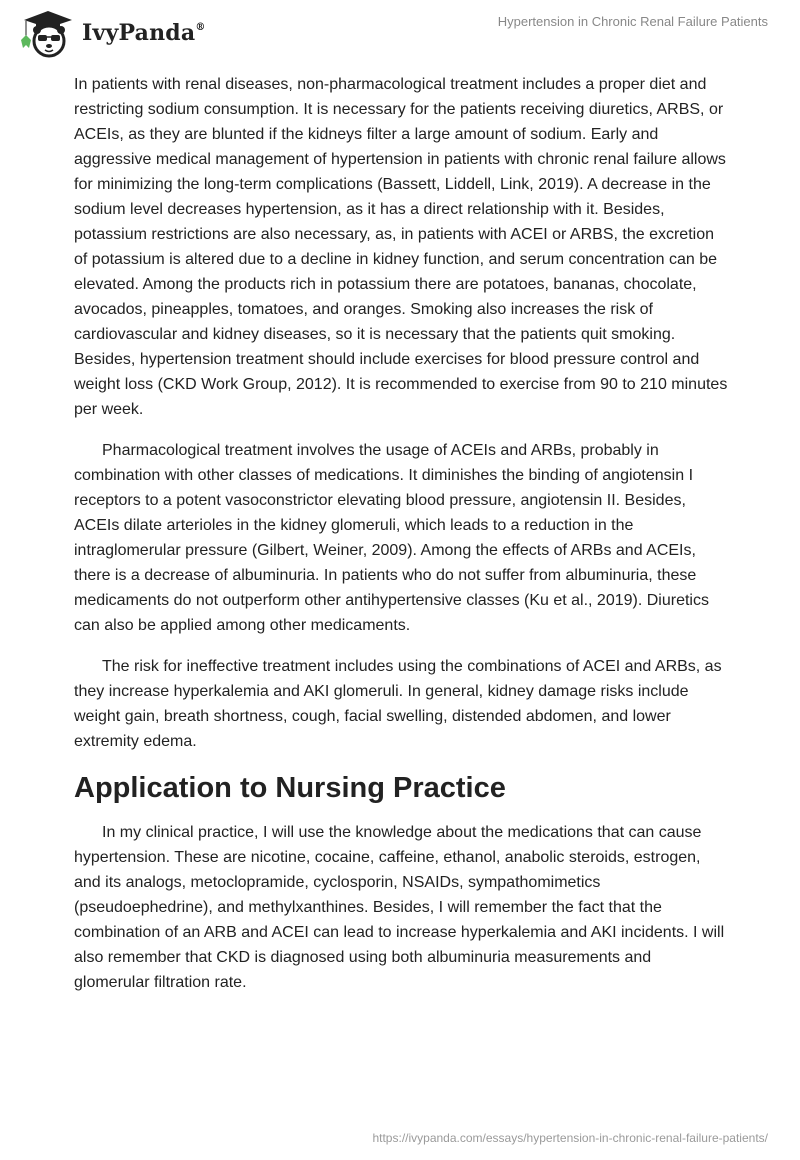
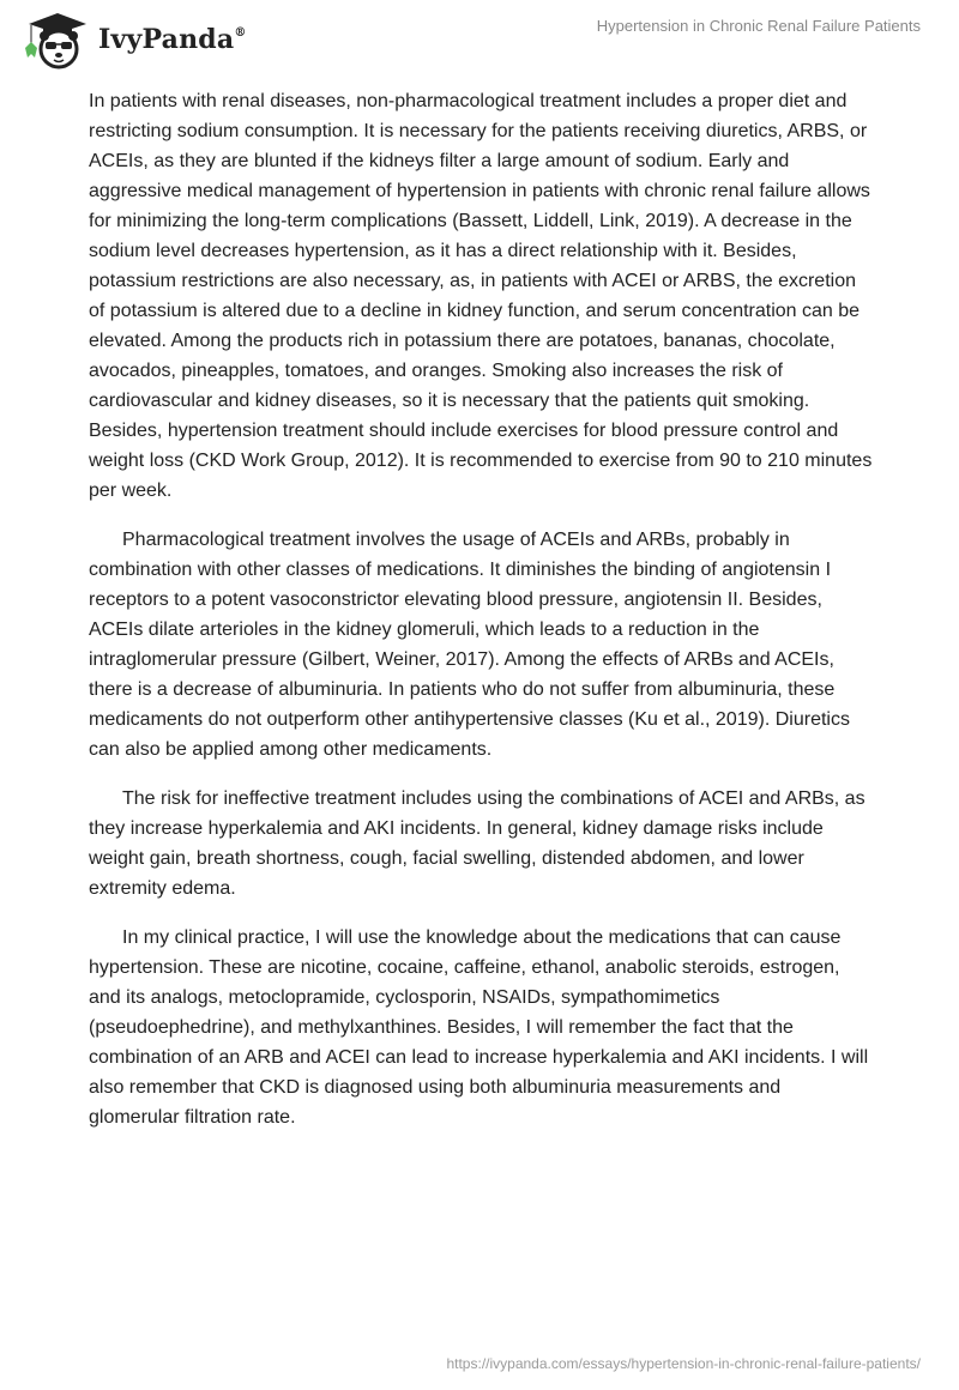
  IvyPanda®
  Hypertension in Chronic Renal Failure Patients
  In patients with renal diseases, non-pharmacological treatment includes a proper diet and restricting sodium consumption. It is necessary for the patients receiving diuretics, ARBS, or ACEIs, as they are blunted if the kidneys filter a large amount of sodium. Early and aggressive medical management of hypertension in patients with chronic renal failure allows for minimizing the long-term complications (Bassett, Liddell, Link, 2019). A decrease in the sodium level decreases hypertension, as it has a direct relationship with it. Besides, potassium restrictions are also necessary, as, in patients with ACEI or ARBS, the excretion of potassium is altered due to a decline in kidney function, and serum concentration can be elevated. Among the products rich in potassium there are potatoes, bananas, chocolate, avocados, pineapples, tomatoes, and oranges. Smoking also increases the risk of cardiovascular and kidney diseases, so it is necessary that the patients quit smoking. Besides, hypertension treatment should include exercises for blood pressure control and weight loss (CKD Work Group, 2012). It is recommended to exercise from 90 to 210 minutes per week.
- Pharmacological treatment involves the usage of ACEIs and ARBs, probably in combination with other classes of medications. It diminishes the binding of angiotensin I receptors to a potent vasoconstrictor elevating blood pressure, angiotensin II. Besides, ACEIs dilate arterioles in the kidney glomeruli, which leads to a reduction in the intraglomerular pressure (Gilbert, Weiner, 2009). Among the effects of ARBs and ACEIs, there is a decrease of albuminuria. In patients who do not suffer from albuminuria, these medicaments do not outperform other antihypertensive classes (Ku et al., 2019). Diuretics can also be applied among other medicaments.
+ Pharmacological treatment involves the usage of ACEIs and ARBs, probably in combination with other classes of medications. It diminishes the binding of angiotensin I receptors to a potent vasoconstrictor elevating blood pressure, angiotensin II. Besides, ACEIs dilate arterioles in the kidney glomeruli, which leads to a reduction in the intraglomerular pressure (Gilbert, Weiner, 2017). Among the effects of ARBs and ACEIs, there is a decrease of albuminuria. In patients who do not suffer from albuminuria, these medicaments do not outperform other antihypertensive classes (Ku et al., 2019). Diuretics can also be applied among other medicaments.
- The risk for ineffective treatment includes using the combinations of ACEI and ARBs, as they increase hyperkalemia and AKI glomeruli. In general, kidney damage risks include weight gain, breath shortness, cough, facial swelling, distended abdomen, and lower extremity edema.
+ The risk for ineffective treatment includes using the combinations of ACEI and ARBs, as they increase hyperkalemia and AKI incidents. In general, kidney damage risks include weight gain, breath shortness, cough, facial swelling, distended abdomen, and lower extremity edema.
- Application to Nursing Practice
  In my clinical practice, I will use the knowledge about the medications that can cause hypertension. These are nicotine, cocaine, caffeine, ethanol, anabolic steroids, estrogen, and its analogs, metoclopramide, cyclosporin, NSAIDs, sympathomimetics (pseudoephedrine), and methylxanthines. Besides, I will remember the fact that the combination of an ARB and ACEI can lead to increase hyperkalemia and AKI incidents. I will also remember that CKD is diagnosed using both albuminuria measurements and glomerular filtration rate.
  https://ivypanda.com/essays/hypertension-in-chronic-renal-failure-patients/
